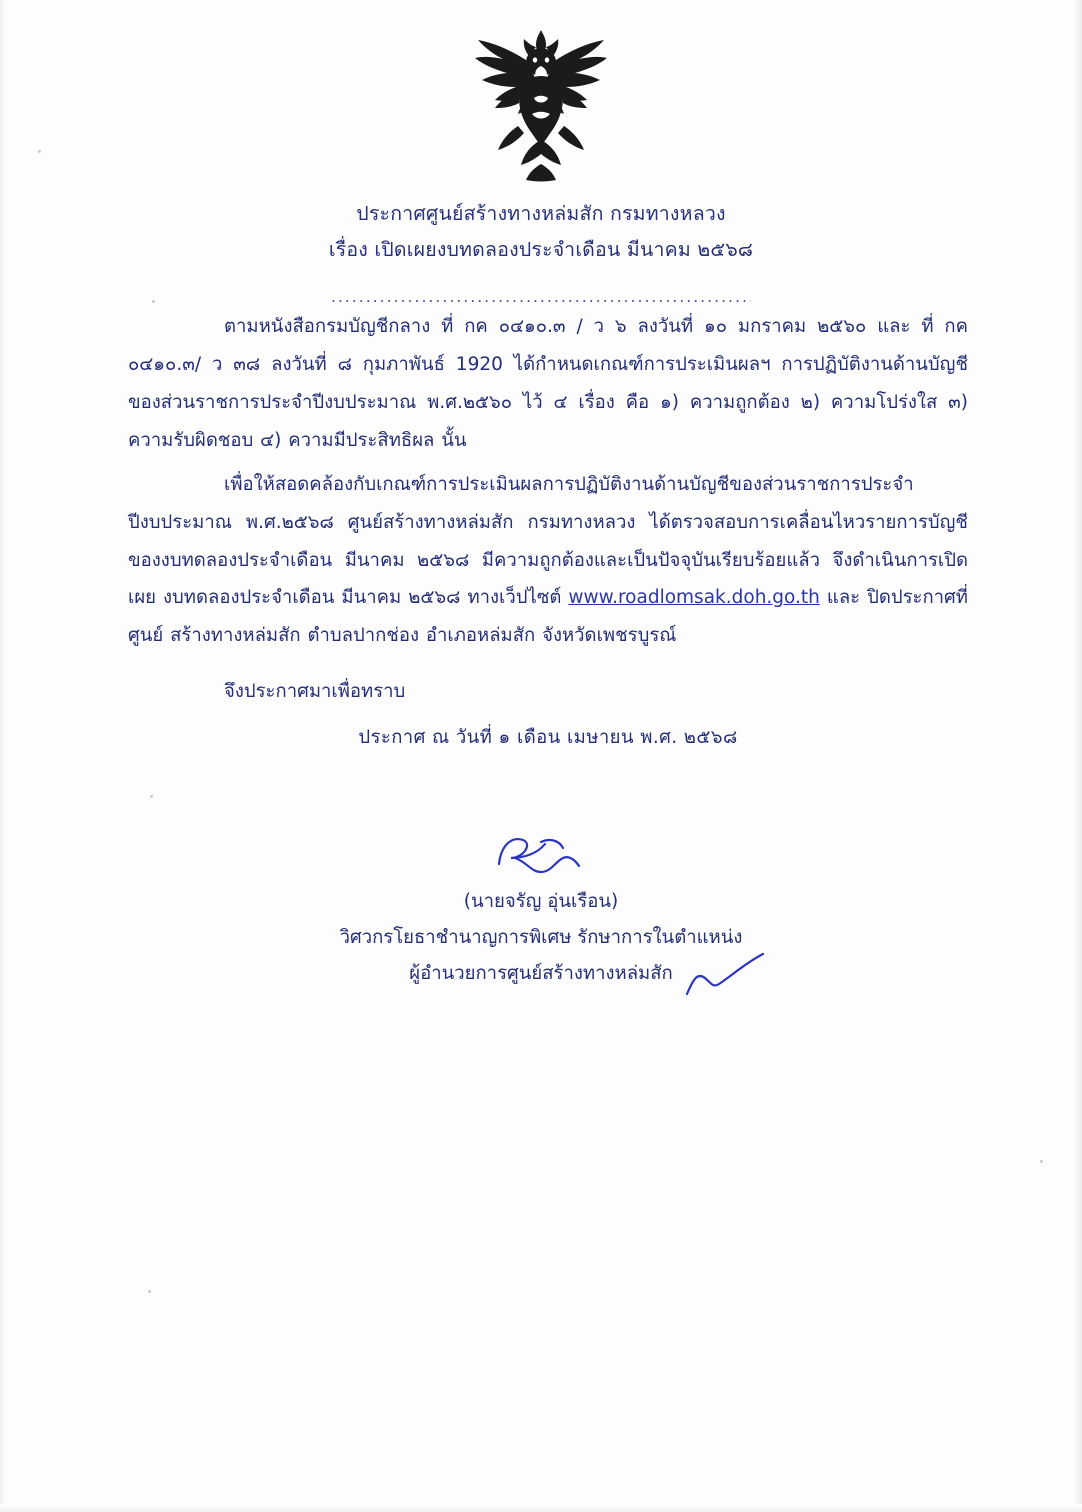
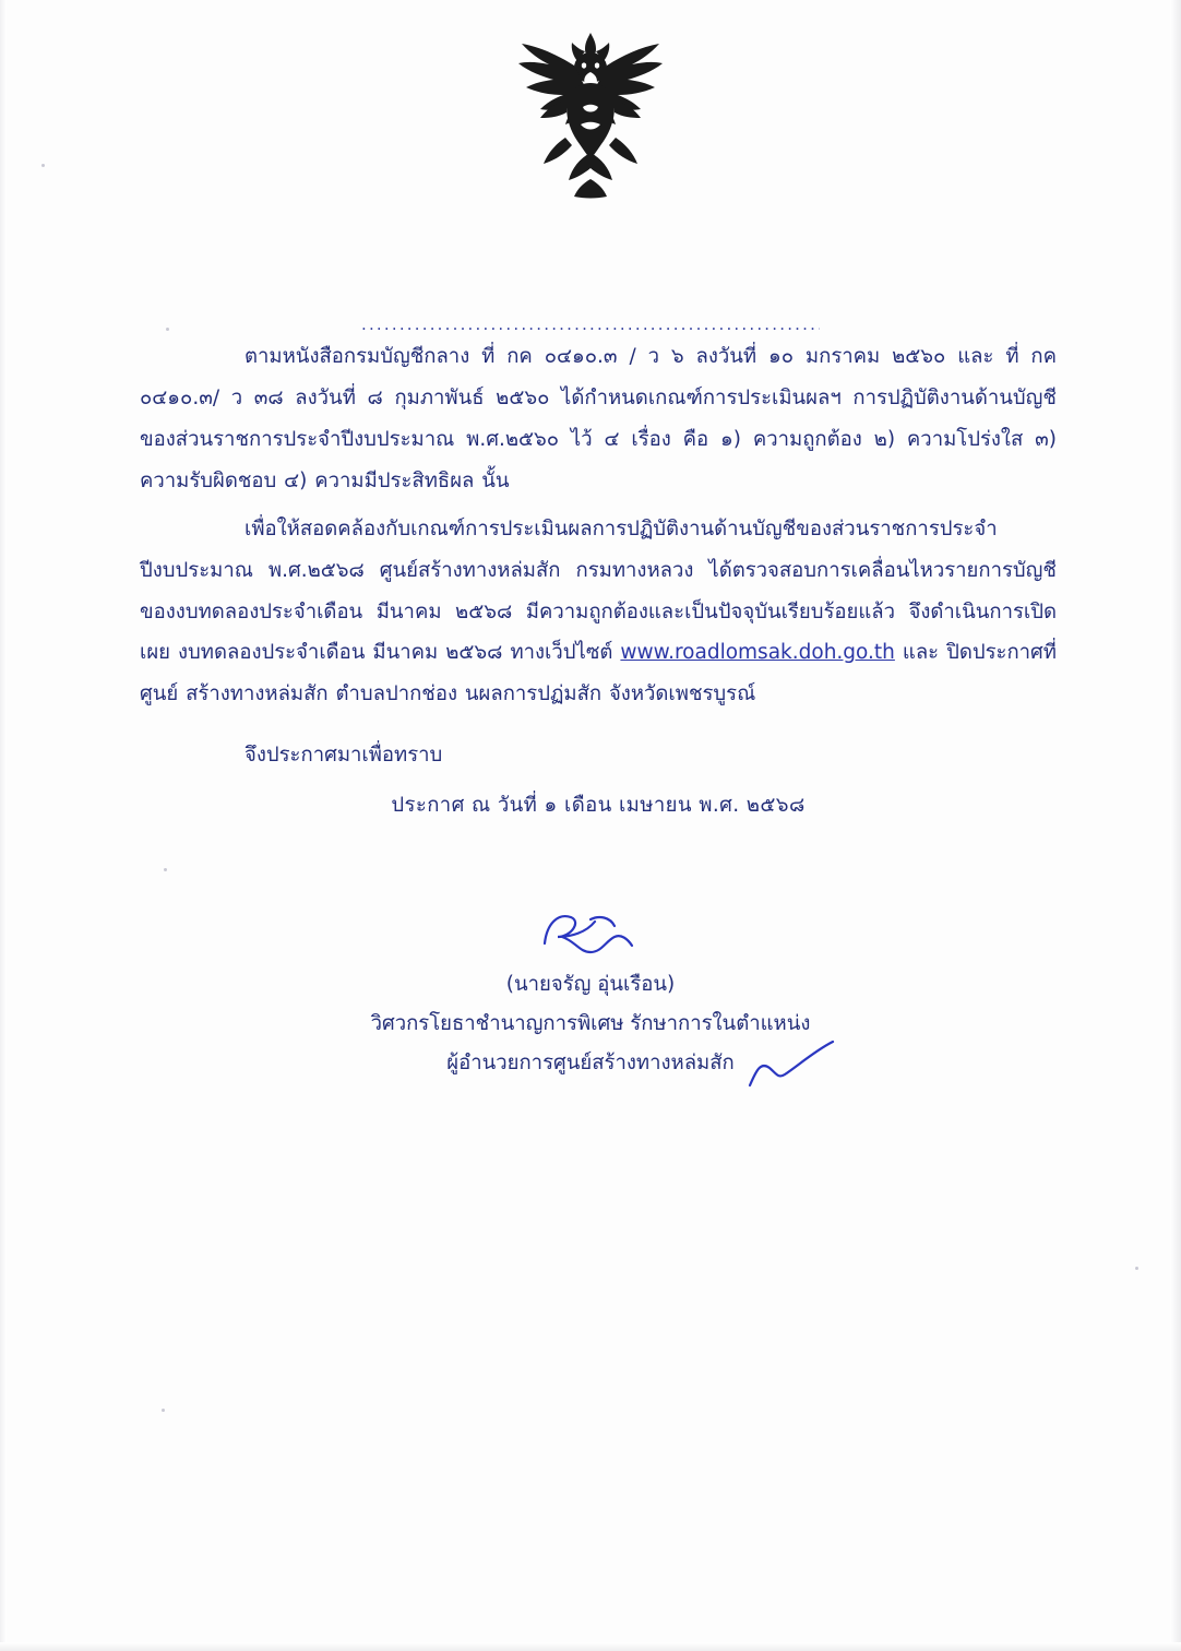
- ประกาศศูนย์สร้างทางหล่มสัก กรมทางหลวง
- เรื่อง เปิดเผยงบทดลองประจำเดือน มีนาคม ๒๕๖๘
  ............................................................
- ตามหนังสือกรมบัญชีกลาง ที่ กค ๐๔๑๐.๓ / ว ๖ ลงวันที่ ๑๐ มกราคม ๒๕๖๐ และ ที่ กค ๐๔๑๐.๓/ ว ๓๘ ลงวันที่ ๘ กุมภาพันธ์ 1920 ได้กำหนดเกณฑ์การประเมินผลฯ การปฏิบัติงานด้านบัญชีของส่วนราชการประจำปีงบประมาณ พ.ศ.๒๕๖๐ ไว้ ๔ เรื่อง คือ ๑) ความถูกต้อง ๒) ความโปร่งใส ๓) ความรับผิดชอบ ๔) ความมีประสิทธิผล นั้น
+ ตามหนังสือกรมบัญชีกลาง ที่ กค ๐๔๑๐.๓ / ว ๖ ลงวันที่ ๑๐ มกราคม ๒๕๖๐ และ ที่ กค ๐๔๑๐.๓/ ว ๓๘ ลงวันที่ ๘ กุมภาพันธ์ ๒๕๖๐ ได้กำหนดเกณฑ์การประเมินผลฯ การปฏิบัติงานด้านบัญชีของส่วนราชการประจำปีงบประมาณ พ.ศ.๒๕๖๐ ไว้ ๔ เรื่อง คือ ๑) ความถูกต้อง ๒) ความโปร่งใส ๓) ความรับผิดชอบ ๔) ความมีประสิทธิผล นั้น
- เพื่อให้สอดคล้องกับเกณฑ์การประเมินผลการปฏิบัติงานด้านบัญชีของส่วนราชการประจำ ปีงบประมาณ พ.ศ.๒๕๖๘ ศูนย์สร้างทางหล่มสัก กรมทางหลวง ได้ตรวจสอบการเคลื่อนไหวรายการบัญชี ของงบทดลองประจำเดือน มีนาคม ๒๕๖๘ มีความถูกต้องและเป็นปัจจุบันเรียบร้อยแล้ว จึงดำเนินการเปิดเผย งบทดลองประจำเดือน มีนาคม ๒๕๖๘ ทางเว็ปไซต์ www.roadlomsak.doh.go.th และ ปิดประกาศที่ศูนย์ สร้างทางหล่มสัก ตำบลปากช่อง อำเภอหล่มสัก จังหวัดเพชรบูรณ์
+ เพื่อให้สอดคล้องกับเกณฑ์การประเมินผลการปฏิบัติงานด้านบัญชีของส่วนราชการประจำ ปีงบประมาณ พ.ศ.๒๕๖๘ ศูนย์สร้างทางหล่มสัก กรมทางหลวง ได้ตรวจสอบการเคลื่อนไหวรายการบัญชี ของงบทดลองประจำเดือน มีนาคม ๒๕๖๘ มีความถูกต้องและเป็นปัจจุบันเรียบร้อยแล้ว จึงดำเนินการเปิดเผย งบทดลองประจำเดือน มีนาคม ๒๕๖๘ ทางเว็ปไซต์ www.roadlomsak.doh.go.th และ ปิดประกาศที่ศูนย์ สร้างทางหล่มสัก ตำบลปากช่อง นผลการปฏ่มสัก จังหวัดเพชรบูรณ์
  จึงประกาศมาเพื่อทราบ
  ประกาศ ณ วันที่ ๑ เดือน เมษายน พ.ศ. ๒๕๖๘
  (นายจรัญ อุ่นเรือน)
  วิศวกรโยธาชำนาญการพิเศษ รักษาการในตำแหน่ง
  ผู้อำนวยการศูนย์สร้างทางหล่มสัก
